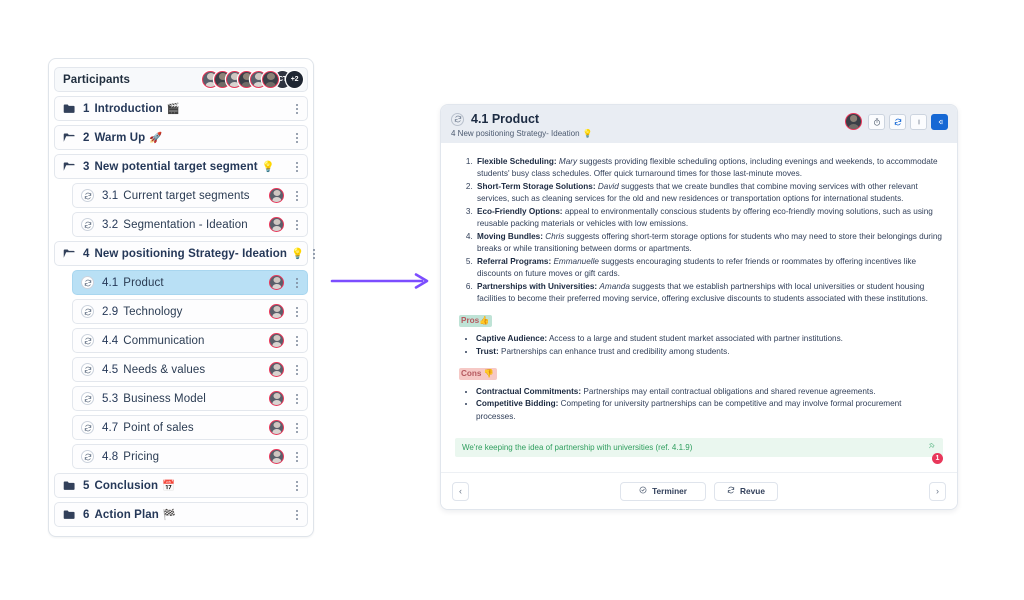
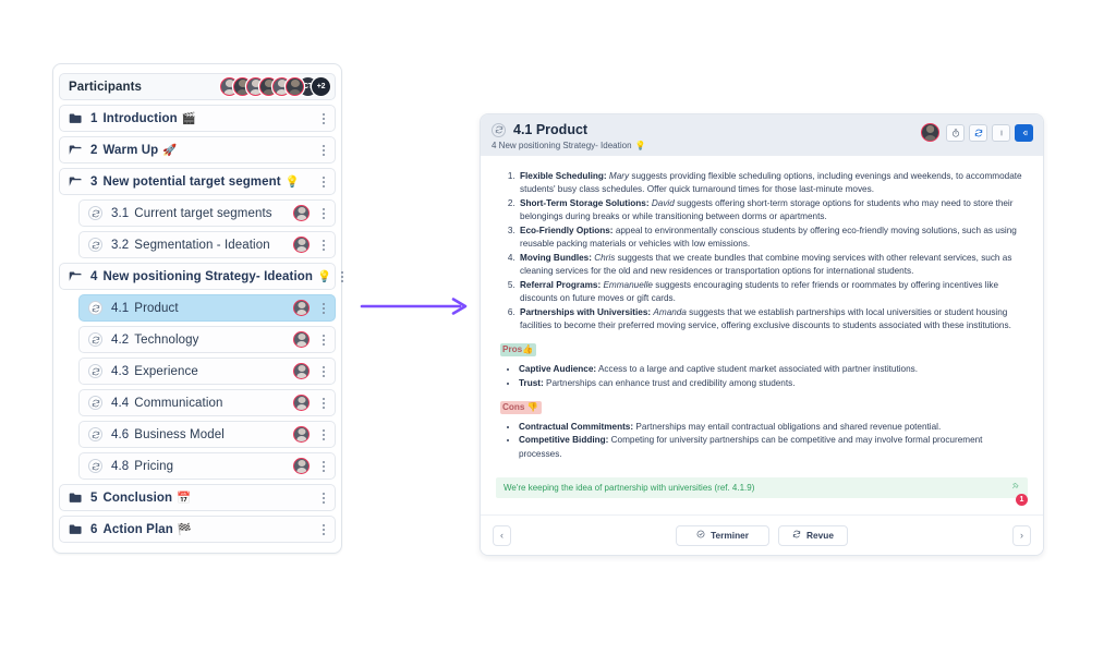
  Participants
  1 Introduction 🎬
  2 Warm Up 🚀
  3 New potential target segment 💡
  3.1 Current target segments
  3.2 Segmentation - Ideation
  4 New positioning Strategy- Ideation 💡
  4.1 Product
- 2.9 Technology
+ 4.2 Technology
+ 4.3 Experience
  4.4 Communication
- 4.5 Needs & values
- 5.3 Business Model
+ 4.6 Business Model
- 4.7 Point of sales
  4.8 Pricing
  5 Conclusion 📅
  6 Action Plan 🏁
  4.1 Product
  4 New positioning Strategy- Ideation
  💡
  Flexible Scheduling: Mary suggests providing flexible scheduling options, including evenings and weekends, to accommodate students' busy class schedules. Offer quick turnaround times for those last-minute moves.
- Short-Term Storage Solutions: David suggests that we create bundles that combine moving services with other relevant services, such as cleaning services for the old and new residences or transportation options for international students.
+ Short-Term Storage Solutions: David suggests offering short-term storage options for students who may need to store their belongings during breaks or while transitioning between dorms or apartments.
  Eco-Friendly Options: appeal to environmentally conscious students by offering eco-friendly moving solutions, such as using reusable packing materials or vehicles with low emissions.
- Moving Bundles: Chris suggests offering short-term storage options for students who may need to store their belongings during breaks or while transitioning between dorms or apartments.
+ Moving Bundles: Chris suggests that we create bundles that combine moving services with other relevant services, such as cleaning services for the old and new residences or transportation options for international students.
  Referral Programs: Emmanuelle suggests encouraging students to refer friends or roommates by offering incentives like discounts on future moves or gift cards.
  Partnerships with Universities: Amanda suggests that we establish partnerships with local universities or student housing facilities to become their preferred moving service, offering exclusive discounts to students associated with these institutions.
  Pros👍
- Captive Audience: Access to a large and student student market associated with partner institutions.
+ Captive Audience: Access to a large and captive student market associated with partner institutions.
  Trust: Partnerships can enhance trust and credibility among students.
  Cons 👎
- Contractual Commitments: Partnerships may entail contractual obligations and shared revenue agreements.
+ Contractual Commitments: Partnerships may entail contractual obligations and shared revenue potential.
  Competitive Bidding: Competing for university partnerships can be competitive and may involve formal procurement processes.
  We're keeping the idea of partnership with universities (ref. 4.1.9)
  ‹
  Terminer
  Revue
  ›
